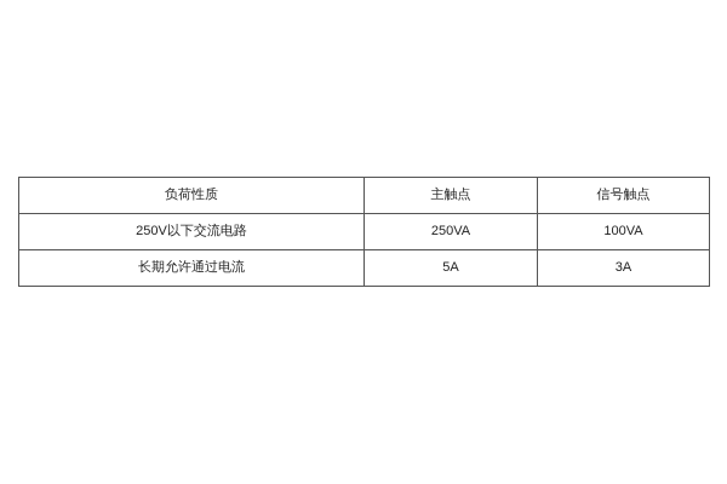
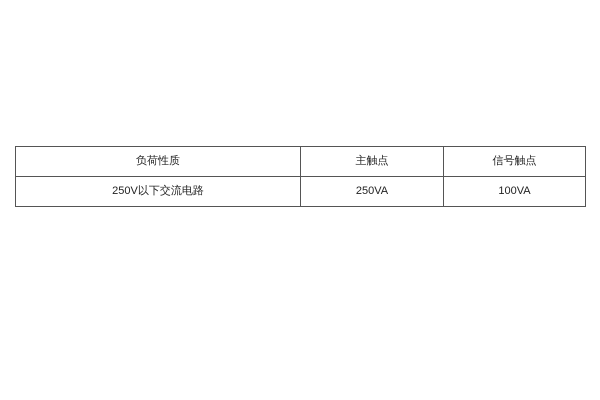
  负荷性质	主触点	信号触点
  250V以下交流电路	250VA	100VA
- 长期允许通过电流	5A	3A
